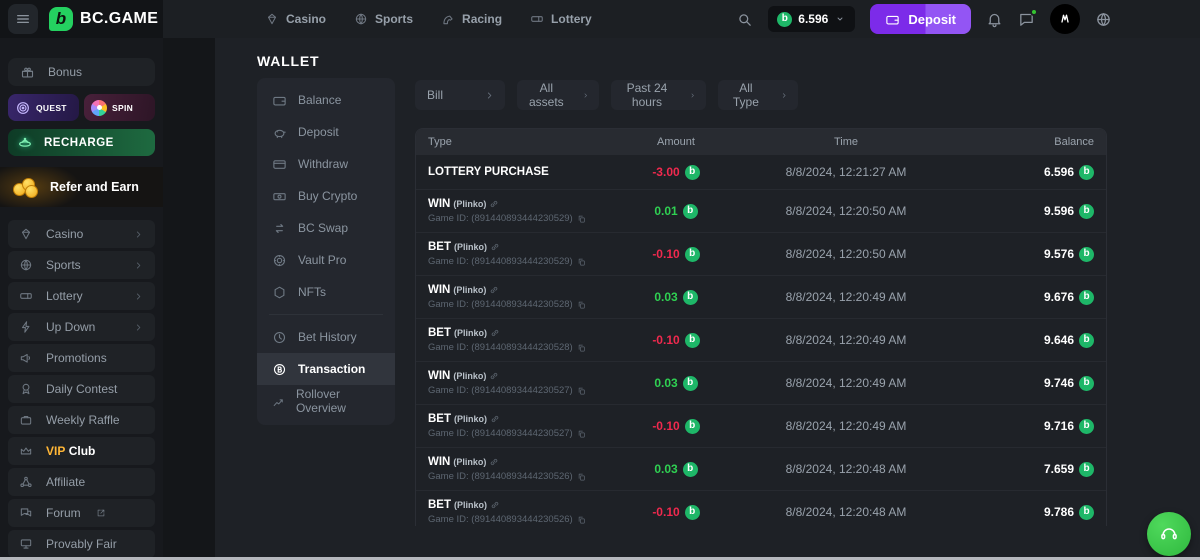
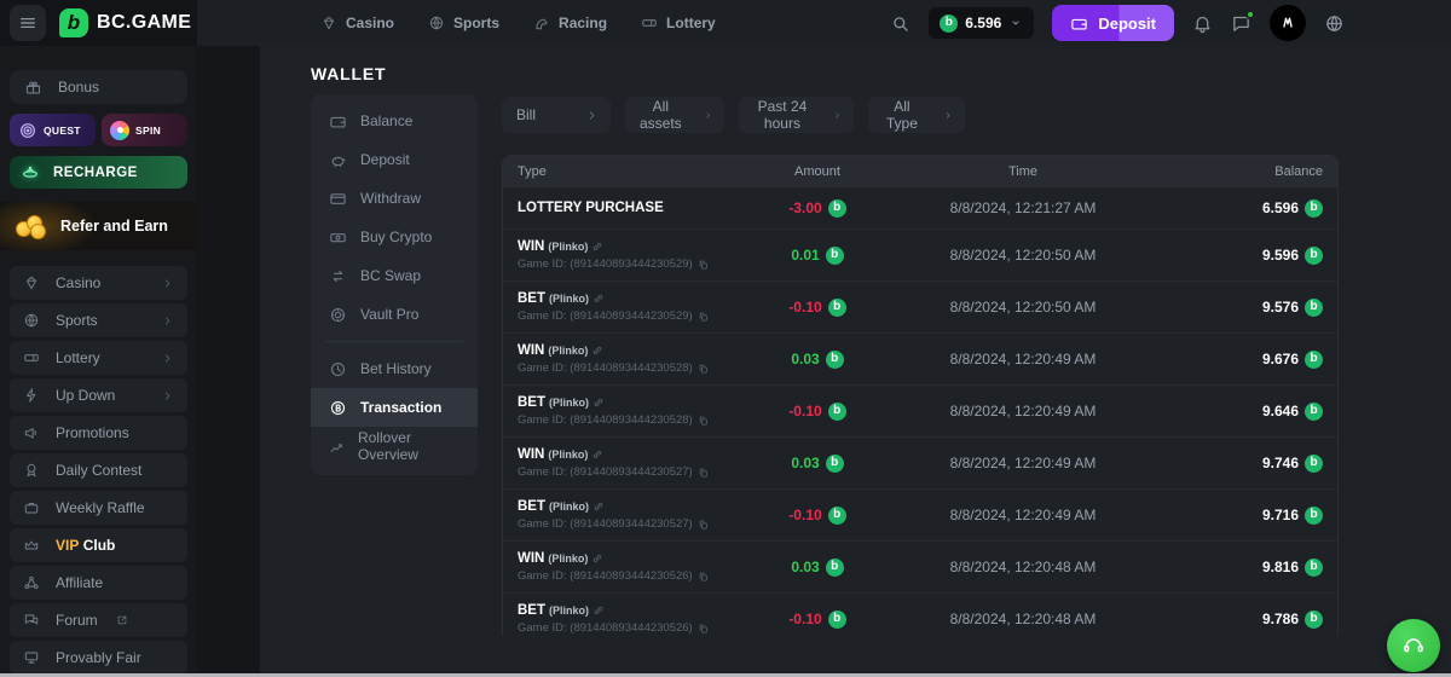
  b
  BC.GAME
  Casino
  Sports
  Racing
  Lottery
  b
  6.596
  Deposit
  Bonus
  QUEST
  SPIN
  RECHARGE
  Refer and Earn
  Casino
  Sports
  Lottery
  Up Down
  Promotions
  Daily Contest
  Weekly Raffle
  VIP Club
  Affiliate
  Forum
  Provably Fair
  WALLET
  Balance
  Deposit
  Withdraw
  Buy Crypto
  BC Swap
  Vault Pro
- NFTs
  Bet History
  Transaction
  Rollover Overview
  Bill
  All assets
  Past 24 hours
  All Type
  Type
  Amount
  Time
  Balance
  LOTTERY PURCHASE
  -3.00
  b
  8/8/2024, 12:21:27 AM
  6.596
  b
  WIN
  (Plinko)
  Game ID: (891440893444230529)
  0.01
  b
  8/8/2024, 12:20:50 AM
  9.596
  b
  BET
  (Plinko)
  Game ID: (891440893444230529)
  -0.10
  b
  8/8/2024, 12:20:50 AM
  9.576
  b
  WIN
  (Plinko)
  Game ID: (891440893444230528)
  0.03
  b
  8/8/2024, 12:20:49 AM
  9.676
  b
  BET
  (Plinko)
  Game ID: (891440893444230528)
  -0.10
  b
  8/8/2024, 12:20:49 AM
  9.646
  b
  WIN
  (Plinko)
  Game ID: (891440893444230527)
  0.03
  b
  8/8/2024, 12:20:49 AM
  9.746
  b
  BET
  (Plinko)
  Game ID: (891440893444230527)
  -0.10
  b
  8/8/2024, 12:20:49 AM
  9.716
  b
  WIN
  (Plinko)
  Game ID: (891440893444230526)
  0.03
  b
  8/8/2024, 12:20:48 AM
- 7.659
+ 9.816
  b
  BET
  (Plinko)
  Game ID: (891440893444230526)
  -0.10
  b
  8/8/2024, 12:20:48 AM
  9.786
  b
